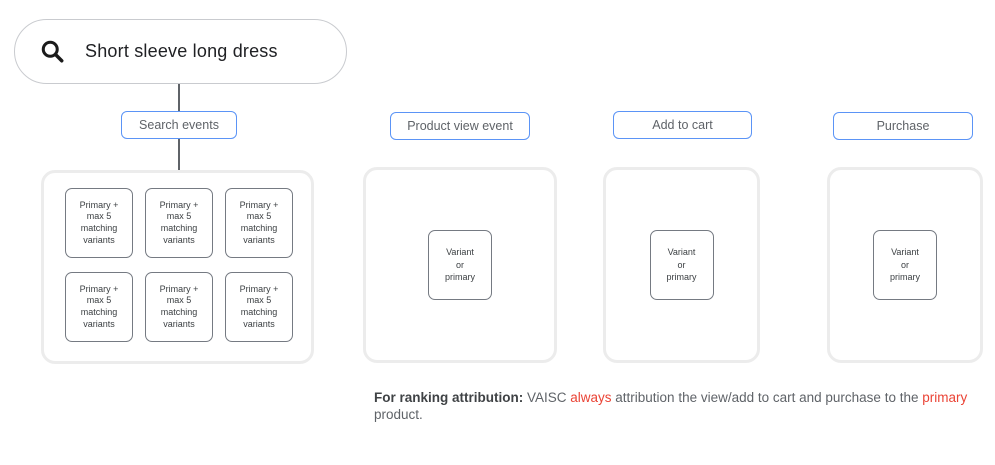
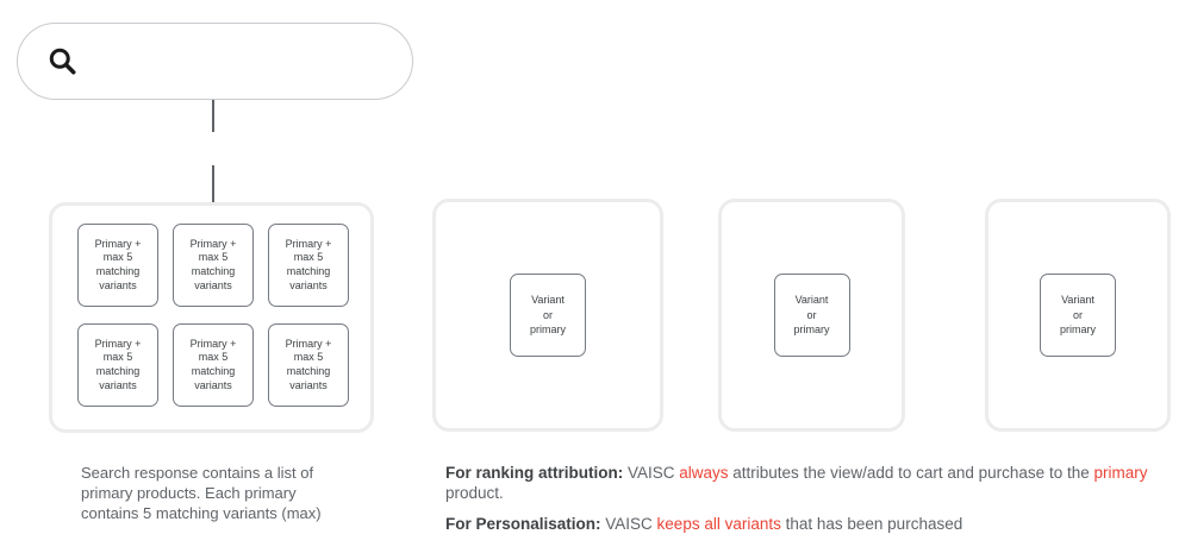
- Short sleeve long dress
- Search events
- Product view event
- Add to cart
- Purchase
  Primary +
  max 5
  matching
  variants
  Primary +
  max 5
  matching
  variants
  Primary +
  max 5
  matching
  variants
  Primary +
  max 5
  matching
  variants
  Primary +
  max 5
  matching
  variants
  Primary +
  max 5
  matching
  variants
  Variant
  or
  primary
  Variant
  or
  primary
  Variant
  or
  primary
+ Search response contains a list of
+ primary products. Each primary
+ contains 5 matching variants (max)
- For ranking attribution: VAISC always attribution the view/add to cart and purchase to the primary product.
+ For ranking attribution: VAISC always attributes the view/add to cart and purchase to the primary product.
+ For Personalisation: VAISC keeps all variants that has been purchased
